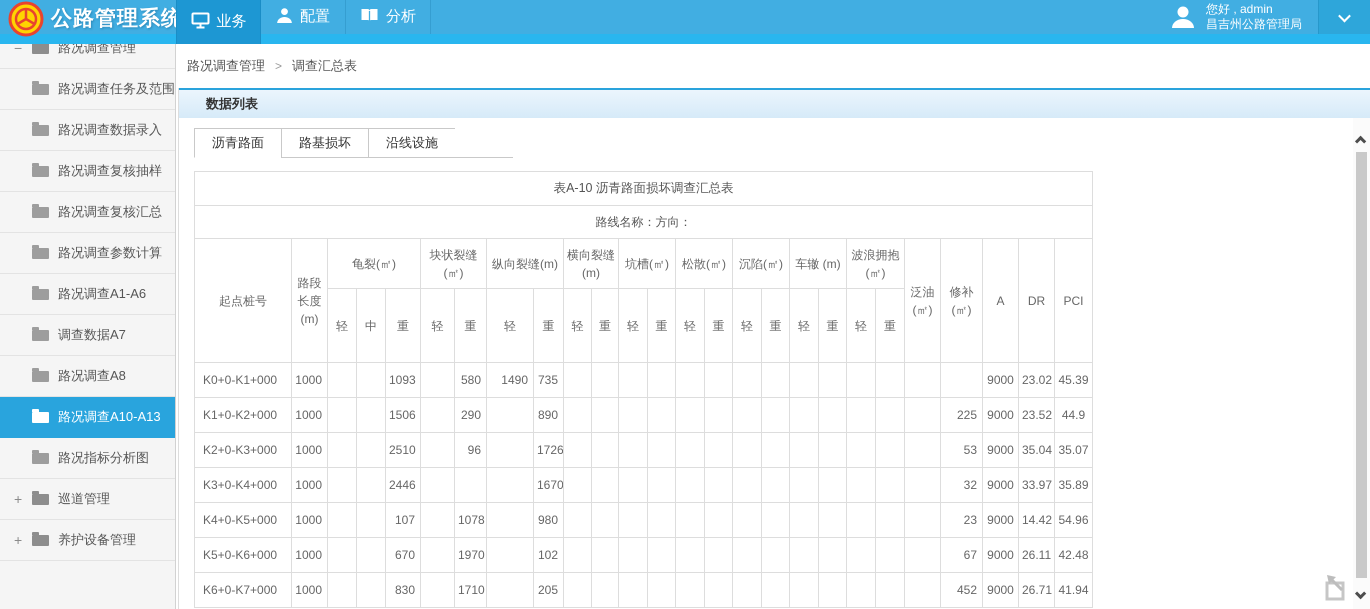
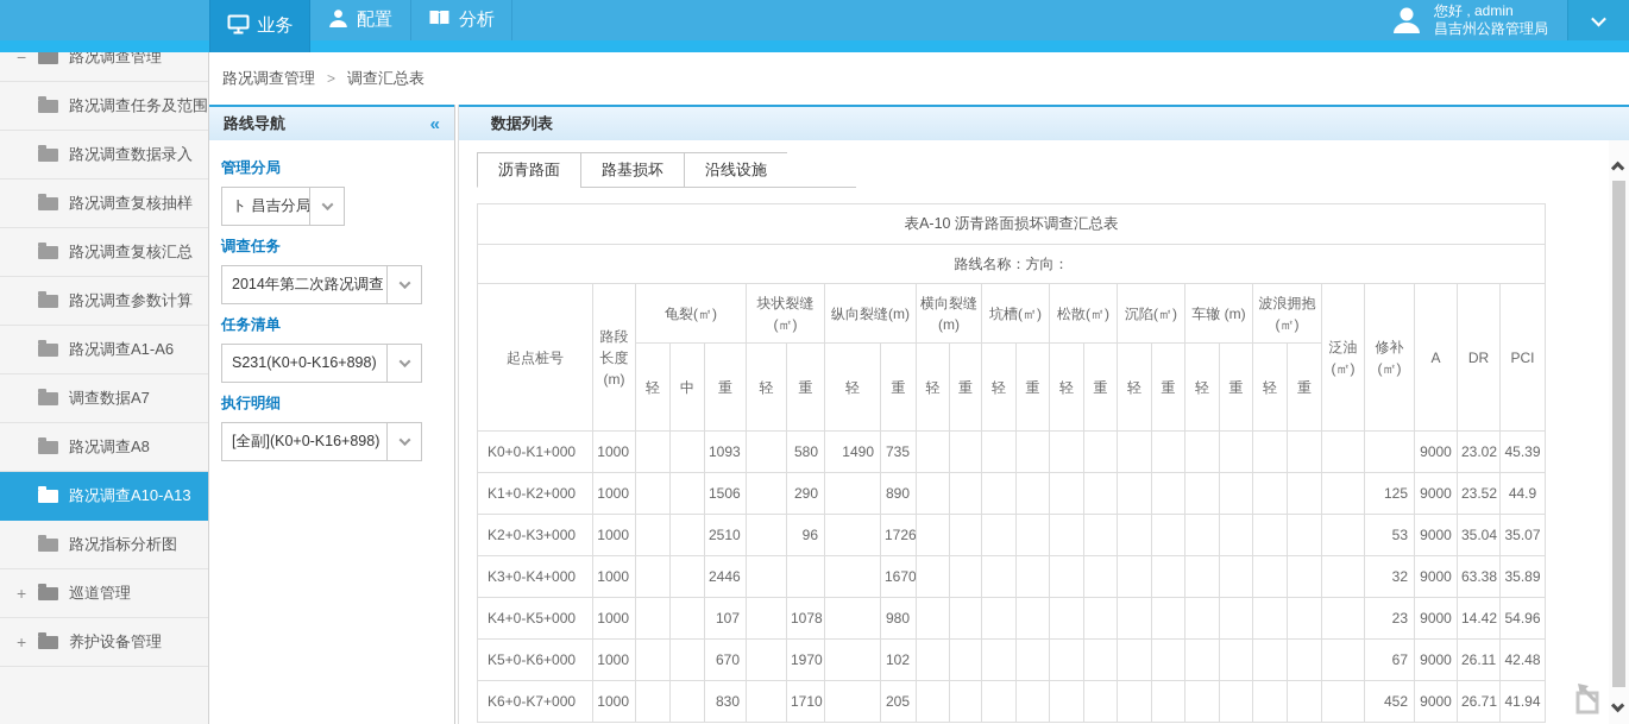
- 公路管理系统
  业务
  配置
  分析
  您好 , admin
  昌吉州公路管理局
  −
  路况调查管理
  路况调查任务及范围
  路况调查数据录入
  路况调查复核抽样
  路况调查复核汇总
  路况调查参数计算
  路况调查A1-A6
  调查数据A7
  路况调查A8
  路况调查A10-A13
  路况指标分析图
  +
  巡道管理
  +
  养护设备管理
  路况调查管理
  >
  调查汇总表
+ 路线导航
+ «
+ 管理分局
+ ト 昌吉分局
+ 调查任务
+ 2014年第二次路况调查
+ 任务清单
+ S231(K0+0-K16+898)
+ 执行明细
+ [全副](K0+0-K16+898)
  数据列表
  沥青路面
  路基损坏
  沿线设施
  表A-10 沥青路面损坏调查汇总表
  路线名称：方向：
  起点桩号	路段长度(m)	龟裂(㎡)	块状裂缝(㎡)	纵向裂缝(m)	横向裂缝(m)	坑槽(㎡)	松散(㎡)	沉陷(㎡)	车辙 (m)	波浪拥抱(㎡)	泛油(㎡)	修补(㎡)	A	DR	PCI
  轻	中	重	轻	重	轻	重	轻	重	轻	重	轻	重	轻	重	轻	重	轻	重
  K0+0-K1+000	1000			1093		580	1490	735															9000	23.02	45.39
- K1+0-K2+000	1000			1506		290		890														225	9000	23.52	44.9
+ K1+0-K2+000	1000			1506		290		890														125	9000	23.52	44.9
  K2+0-K3+000	1000			2510		96		1726														53	9000	35.04	35.07
- K3+0-K4+000	1000			2446				1670														32	9000	33.97	35.89
+ K3+0-K4+000	1000			2446				1670														32	9000	63.38	35.89
  K4+0-K5+000	1000			107		1078		980														23	9000	14.42	54.96
  K5+0-K6+000	1000			670		1970		102														67	9000	26.11	42.48
  K6+0-K7+000	1000			830		1710		205														452	9000	26.71	41.94
